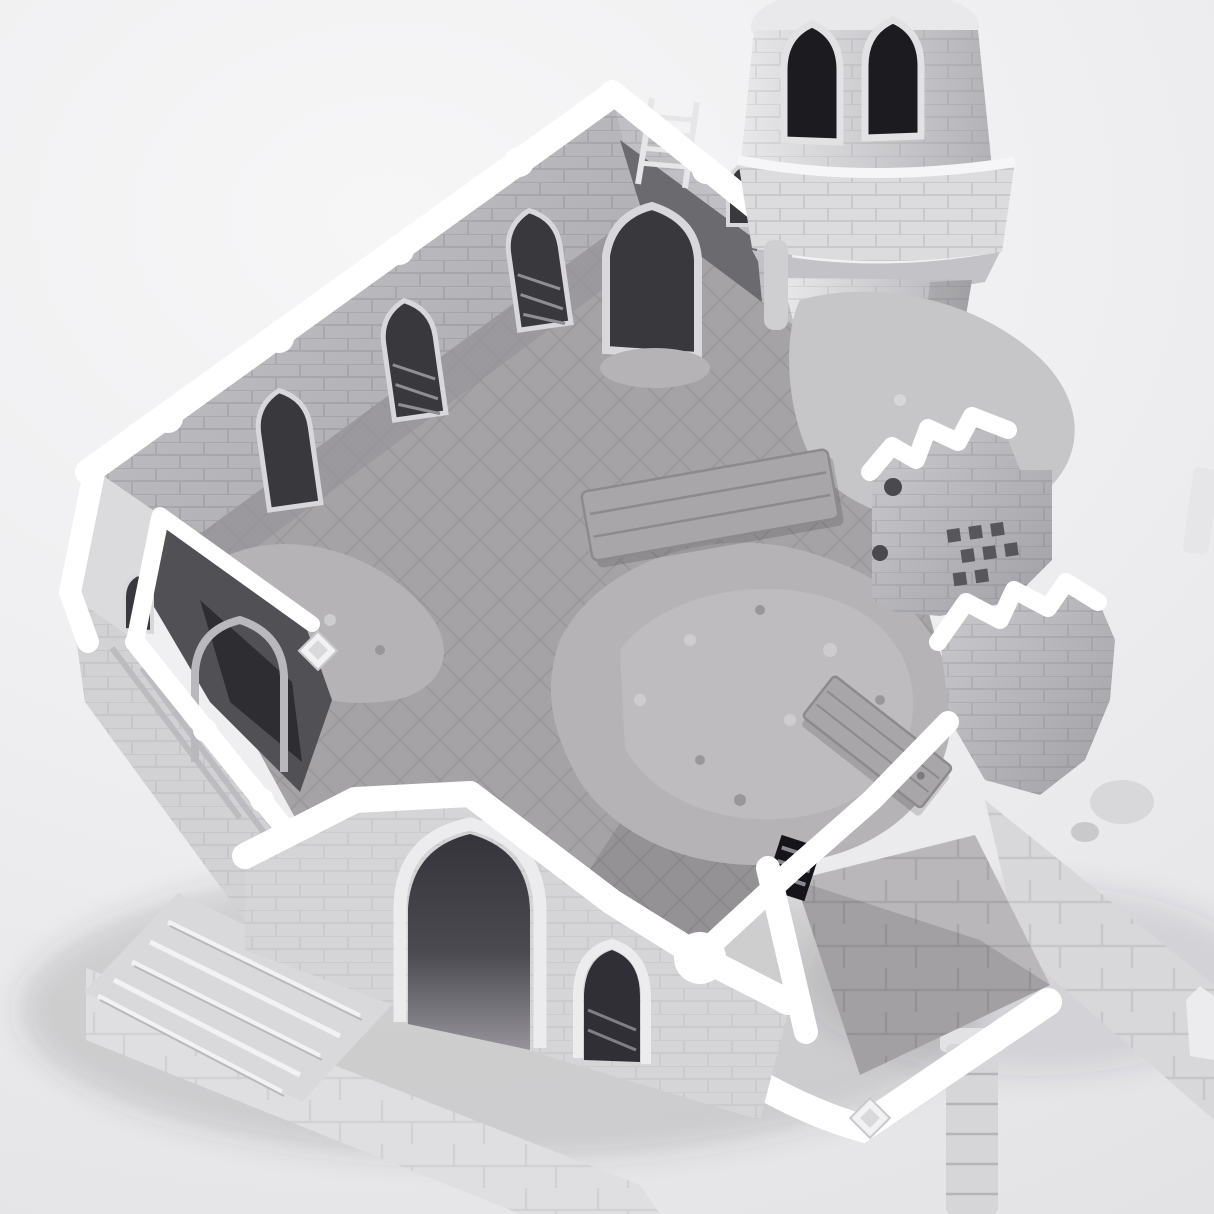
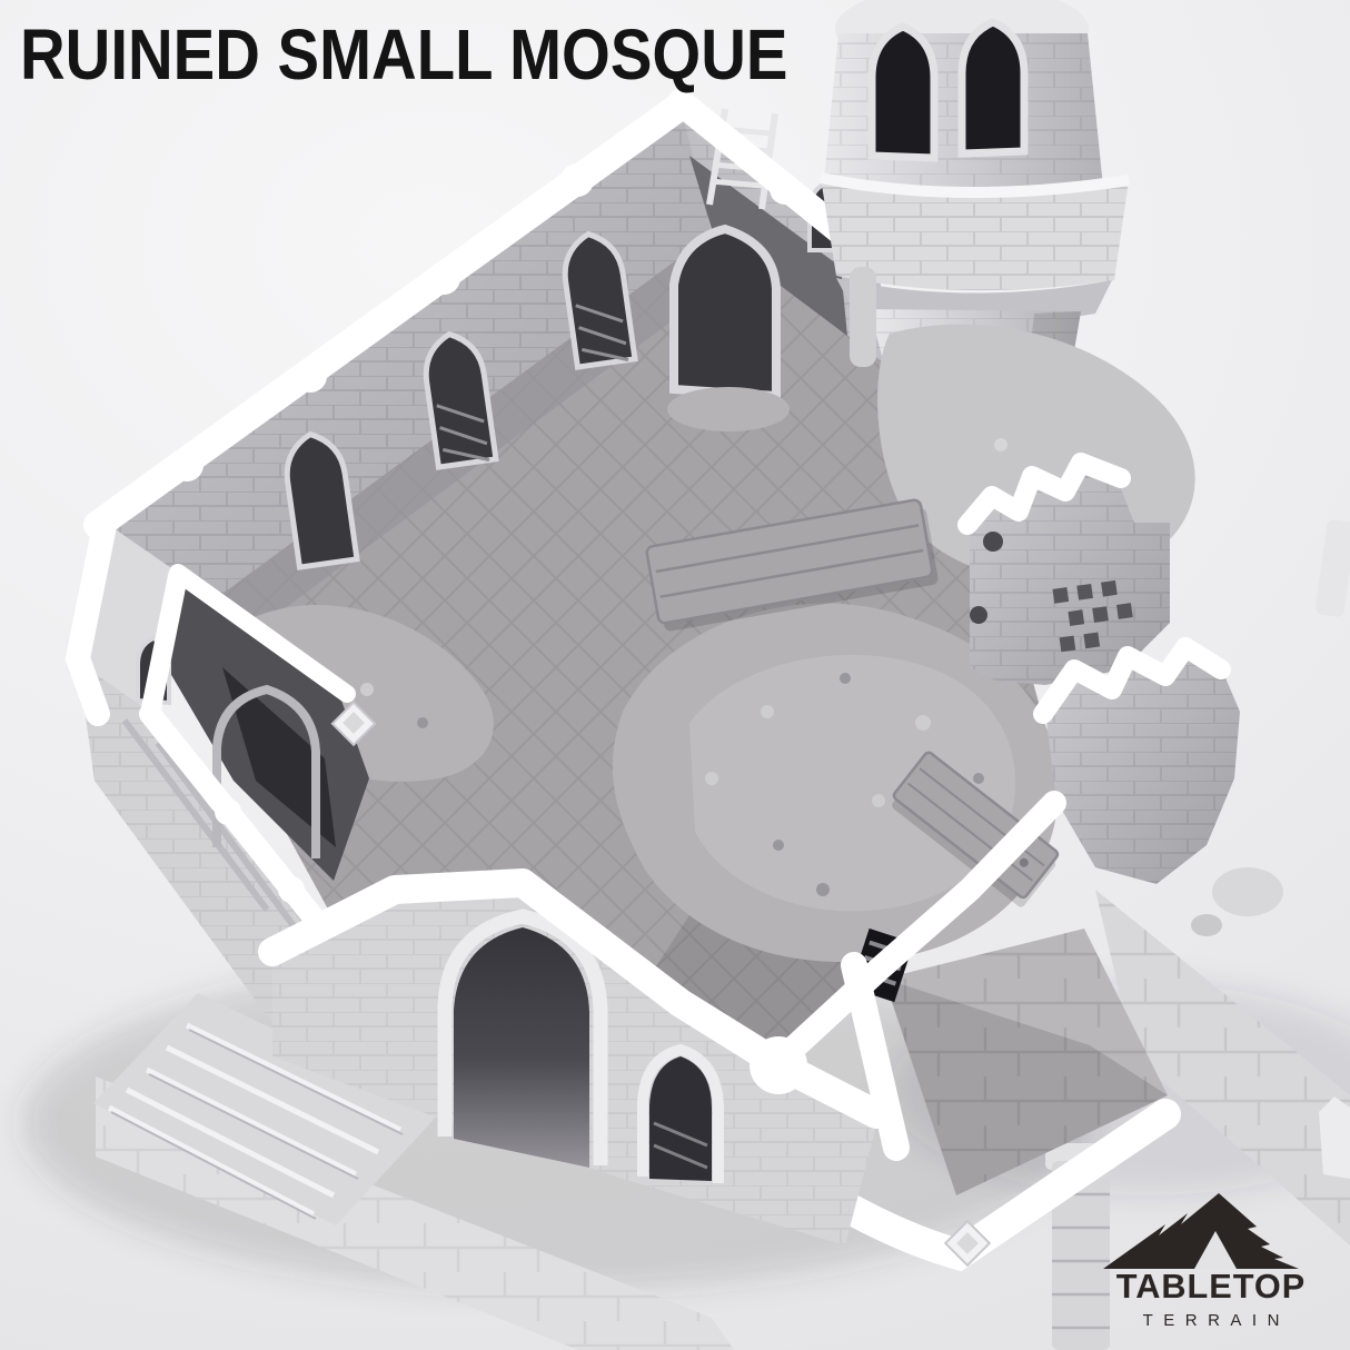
+ RUINED SMALL MOSQUE
+ TABLETOP
+ TERRAIN
